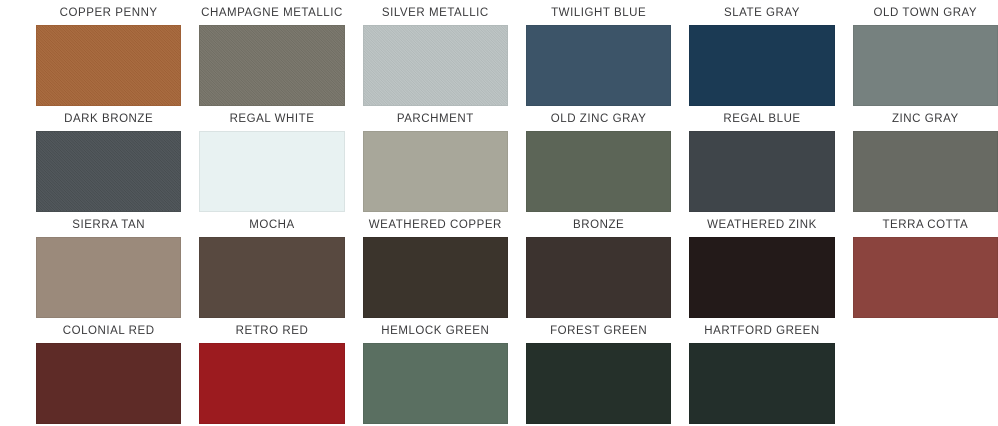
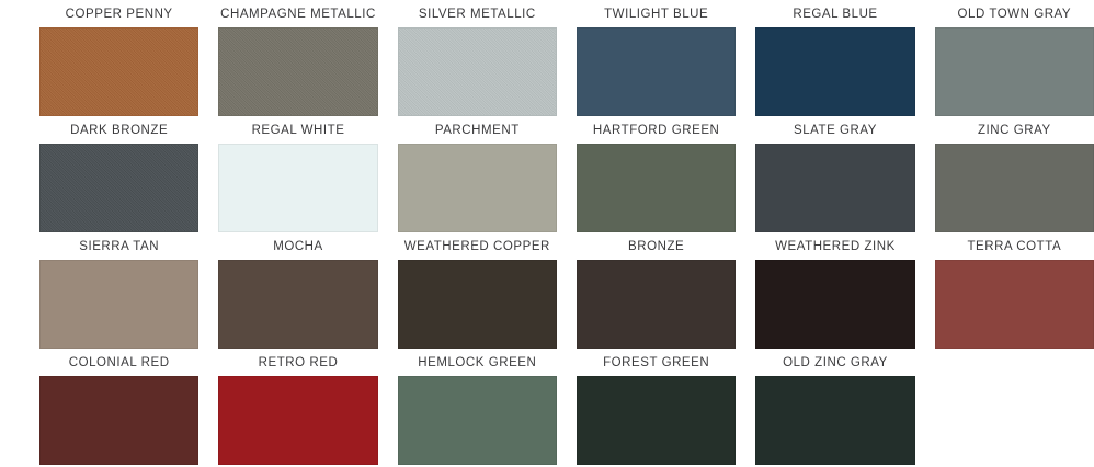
  COPPER PENNY
  CHAMPAGNE METALLIC
  SILVER METALLIC
  TWILIGHT BLUE
- SLATE GRAY
+ REGAL BLUE
  OLD TOWN GRAY
  DARK BRONZE
  REGAL WHITE
  PARCHMENT
- OLD ZINC GRAY
+ HARTFORD GREEN
- REGAL BLUE
+ SLATE GRAY
  ZINC GRAY
  SIERRA TAN
  MOCHA
  WEATHERED COPPER
  BRONZE
  WEATHERED ZINK
  TERRA COTTA
  COLONIAL RED
  RETRO RED
  HEMLOCK GREEN
  FOREST GREEN
- HARTFORD GREEN
+ OLD ZINC GRAY
